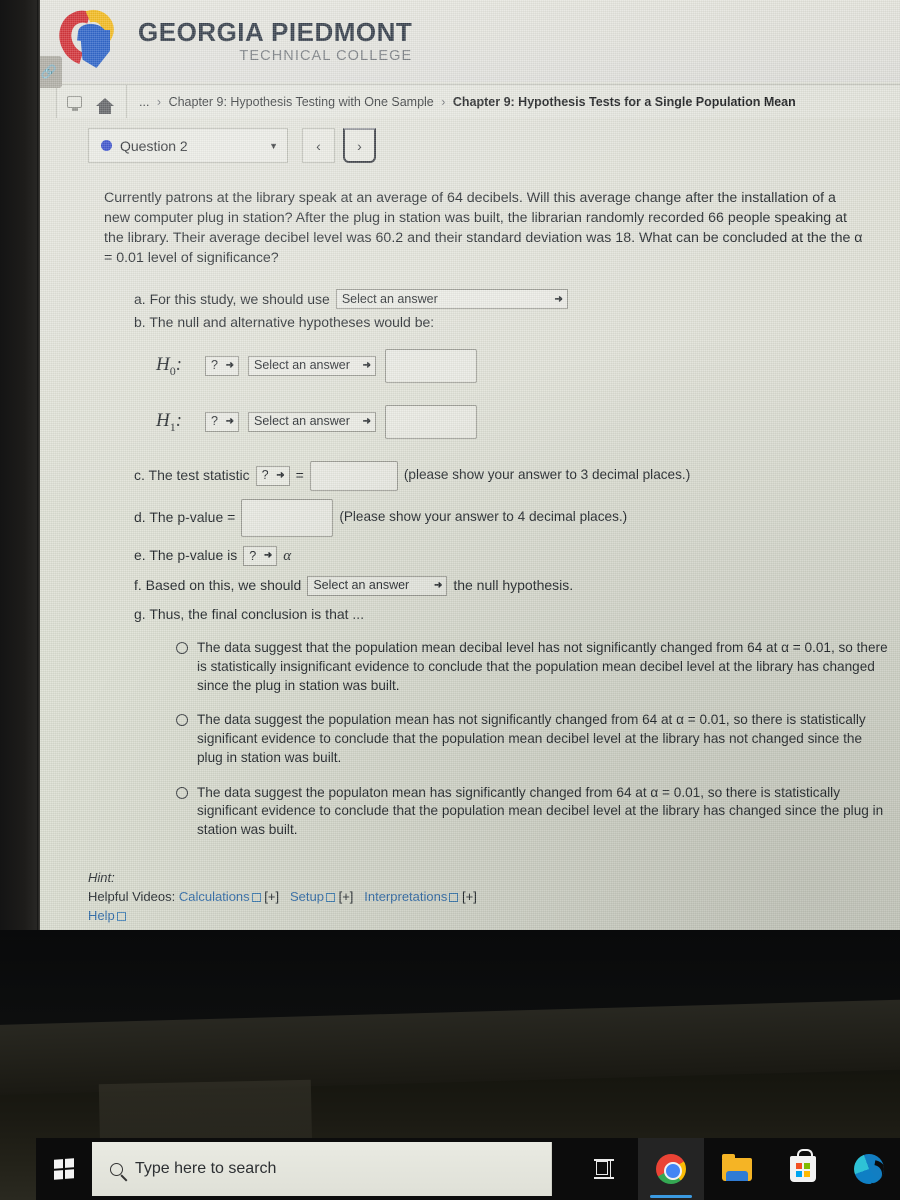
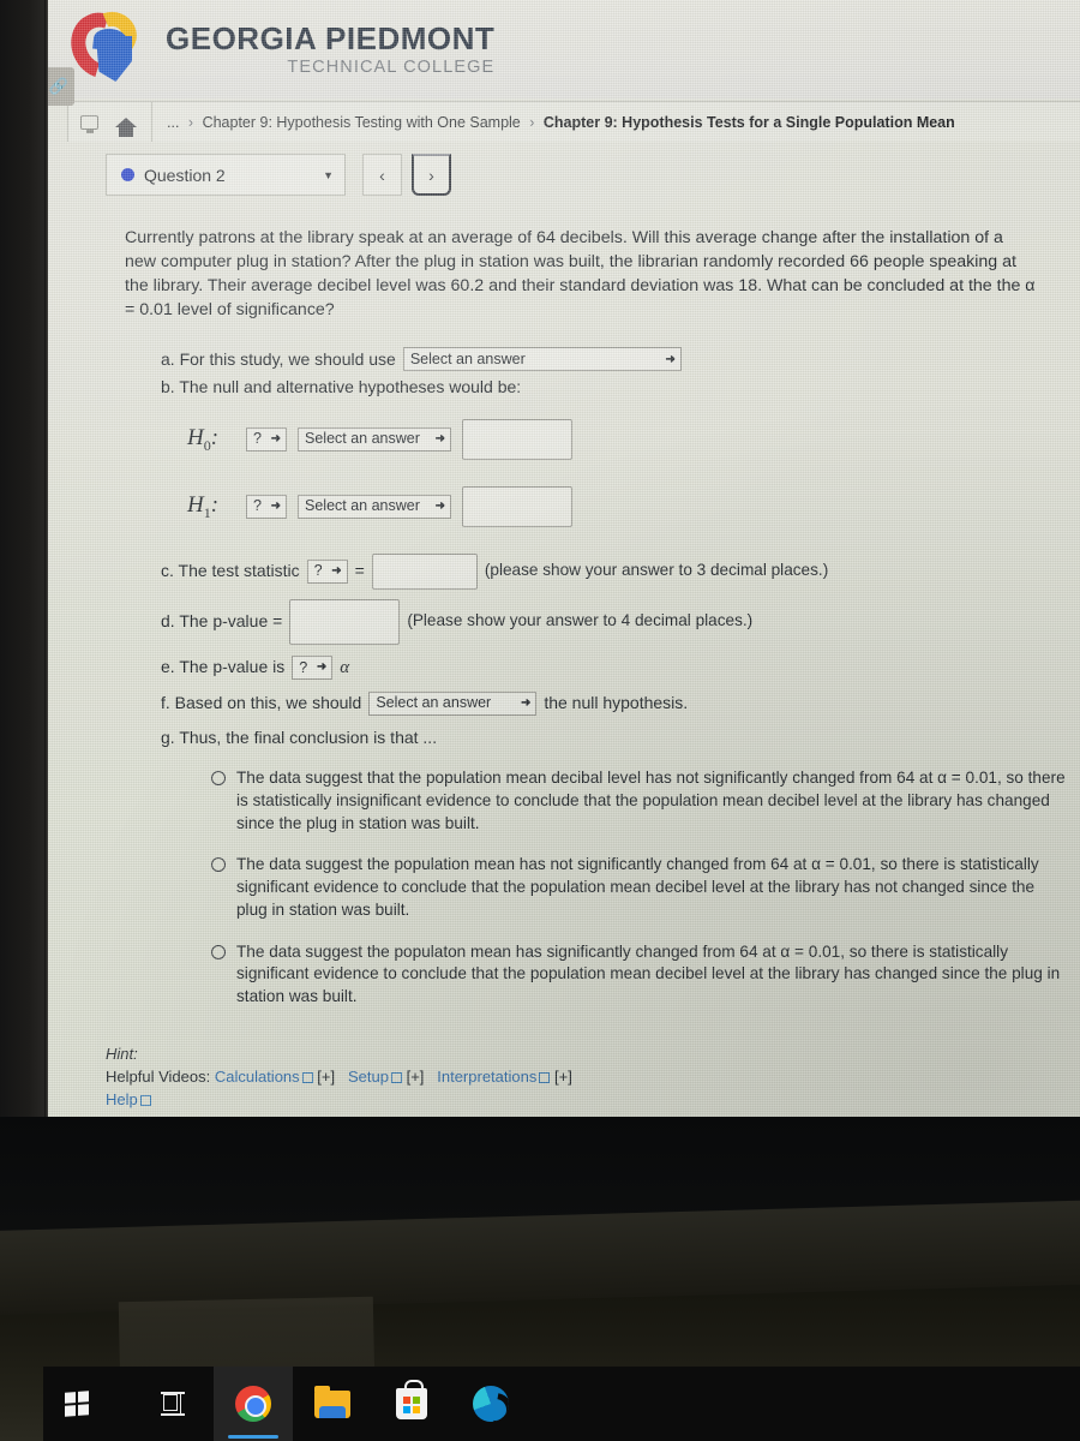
- Type here to search
